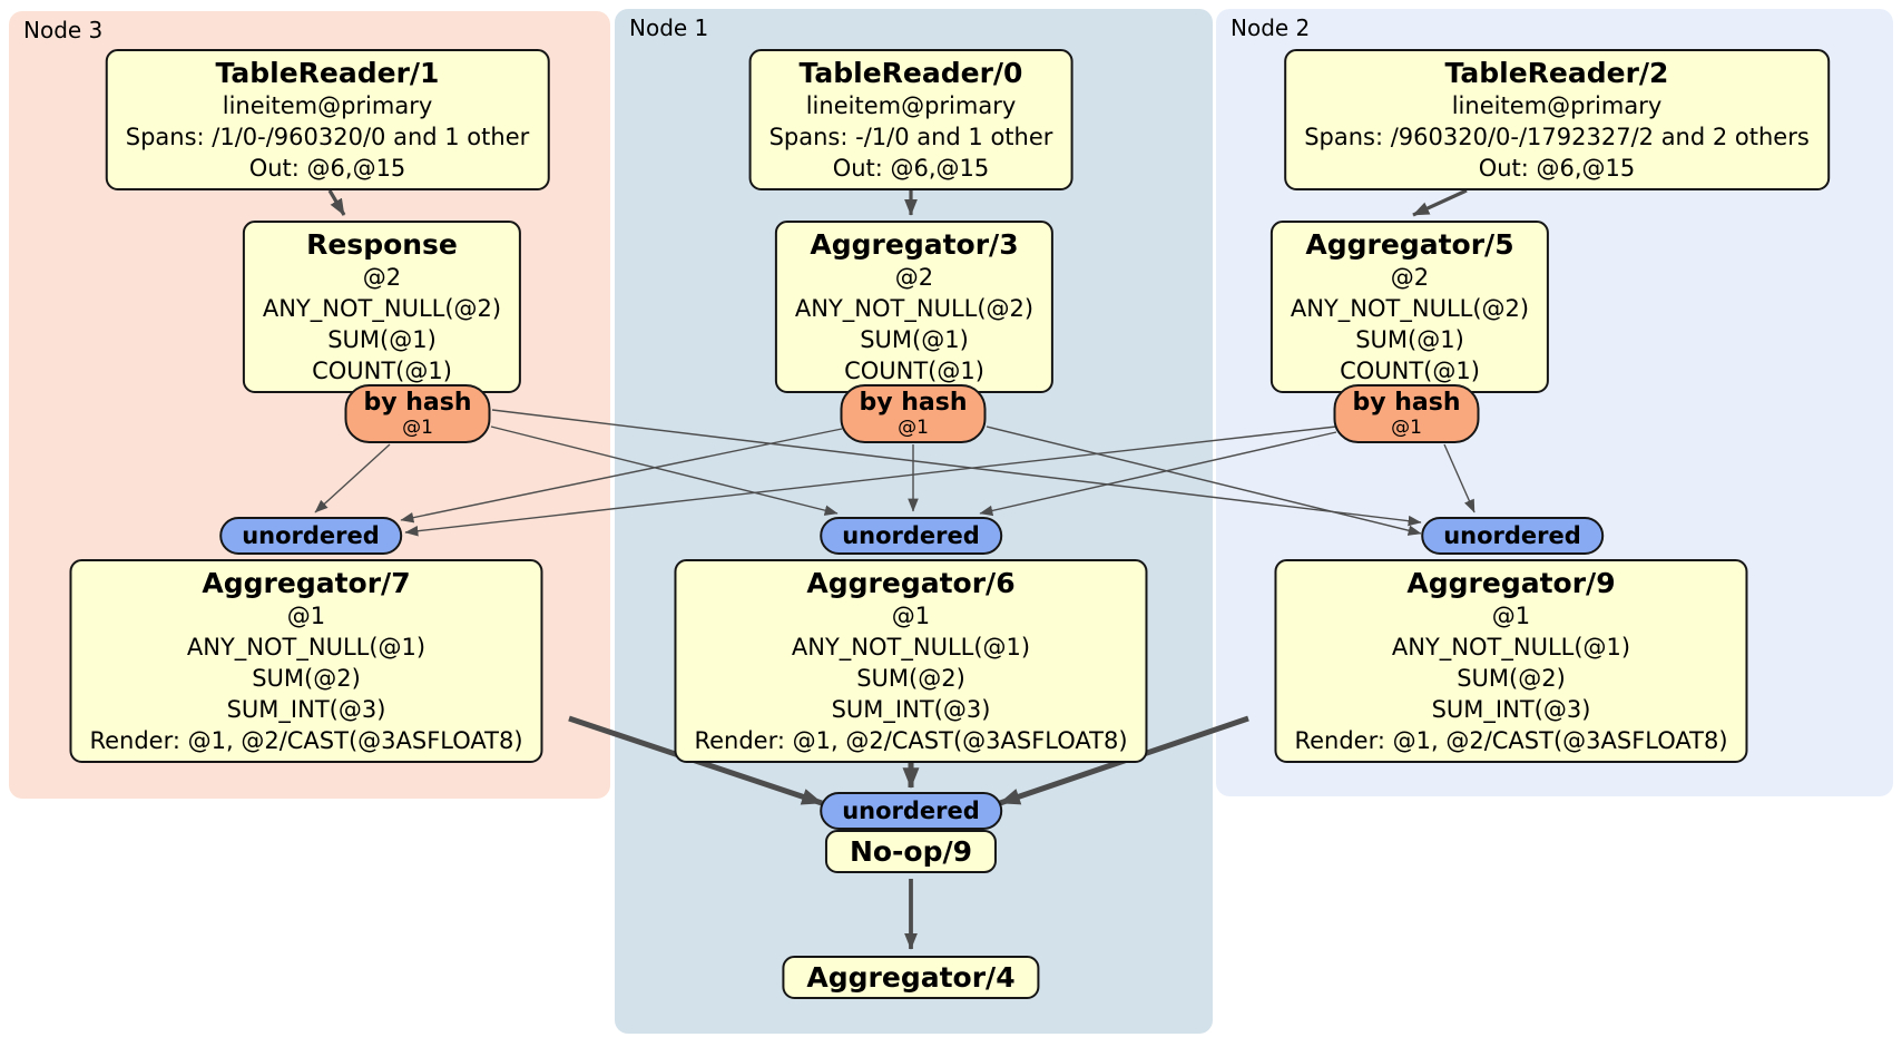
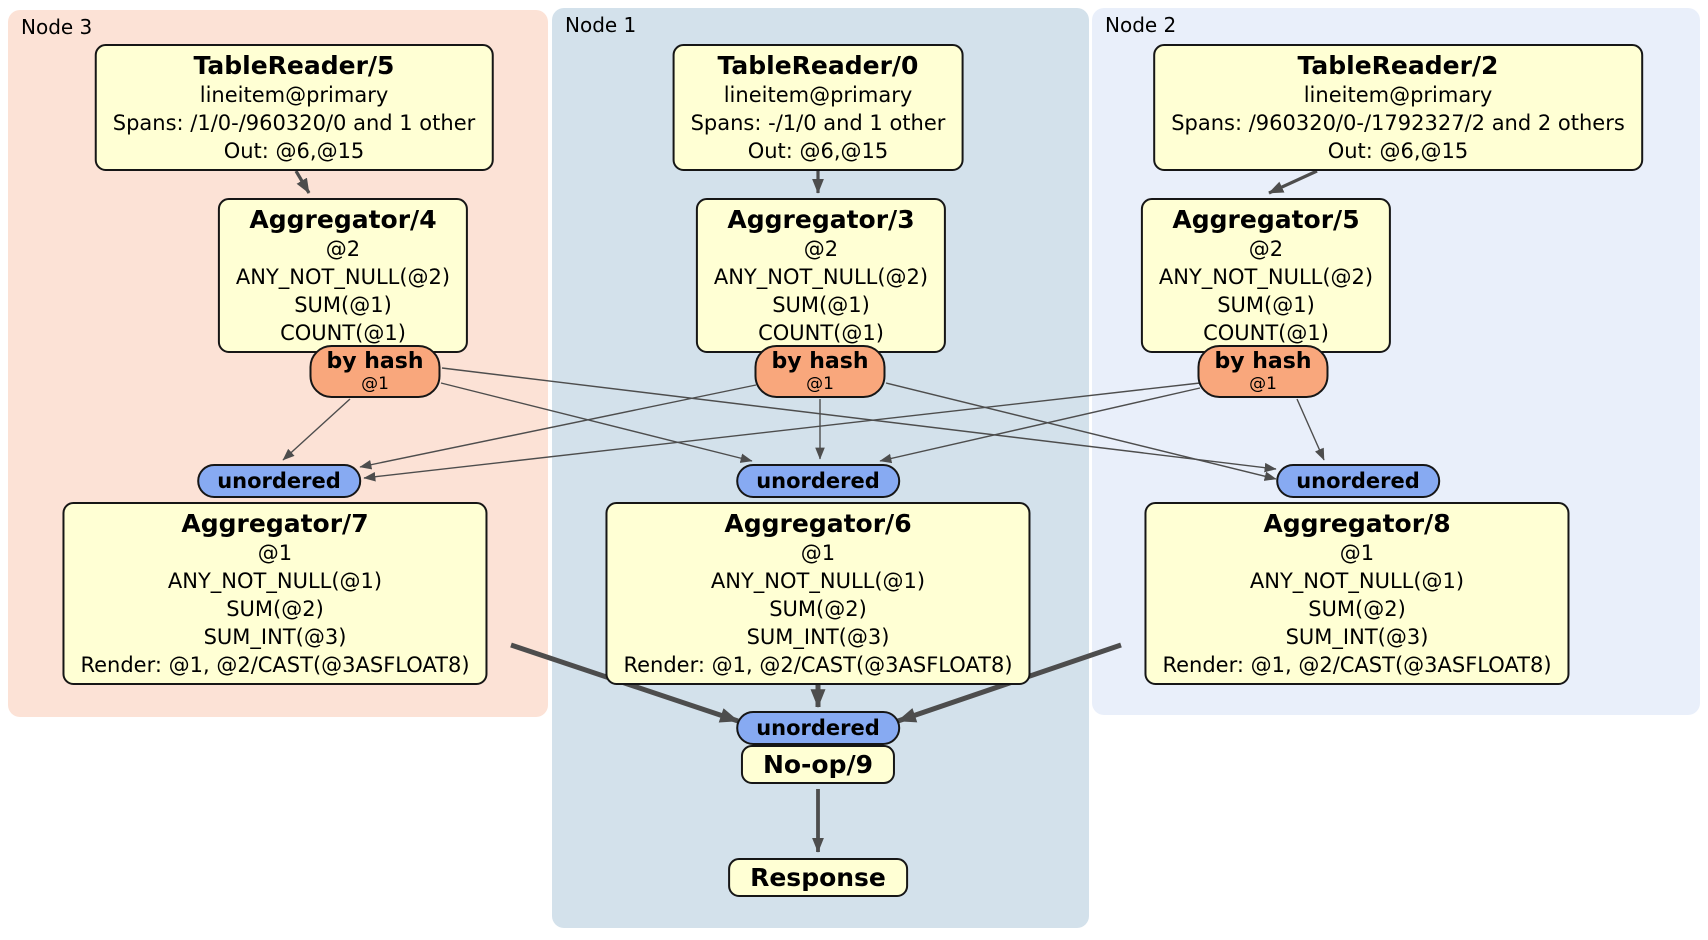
  Node 3
  Node 1
  Node 2
- TableReader/1
+ TableReader/5
  lineitem@primary
  Spans: /1/0-/960320/0 and 1 other
  Out: @6,@15
- Response
+ Aggregator/4
  @2
  ANY_NOT_NULL(@2)
  SUM(@1)
  COUNT(@1)
  TableReader/0
  lineitem@primary
  Spans: -/1/0 and 1 other
  Out: @6,@15
  Aggregator/3
  @2
  ANY_NOT_NULL(@2)
  SUM(@1)
  COUNT(@1)
  TableReader/2
  lineitem@primary
  Spans: /960320/0-/1792327/2 and 2 others
  Out: @6,@15
  Aggregator/5
  @2
  ANY_NOT_NULL(@2)
  SUM(@1)
  COUNT(@1)
  Aggregator/7
  @1
  ANY_NOT_NULL(@1)
  SUM(@2)
  SUM_INT(@3)
  Render: @1, @2/CAST(@3ASFLOAT8)
  Aggregator/6
  @1
  ANY_NOT_NULL(@1)
  SUM(@2)
  SUM_INT(@3)
  Render: @1, @2/CAST(@3ASFLOAT8)
- Aggregator/9
+ Aggregator/8
  @1
  ANY_NOT_NULL(@1)
  SUM(@2)
  SUM_INT(@3)
  Render: @1, @2/CAST(@3ASFLOAT8)
  No-op/9
- Aggregator/4
+ Response
  by hash
  @1
  by hash
  @1
  by hash
  @1
  unordered
  unordered
  unordered
  unordered
